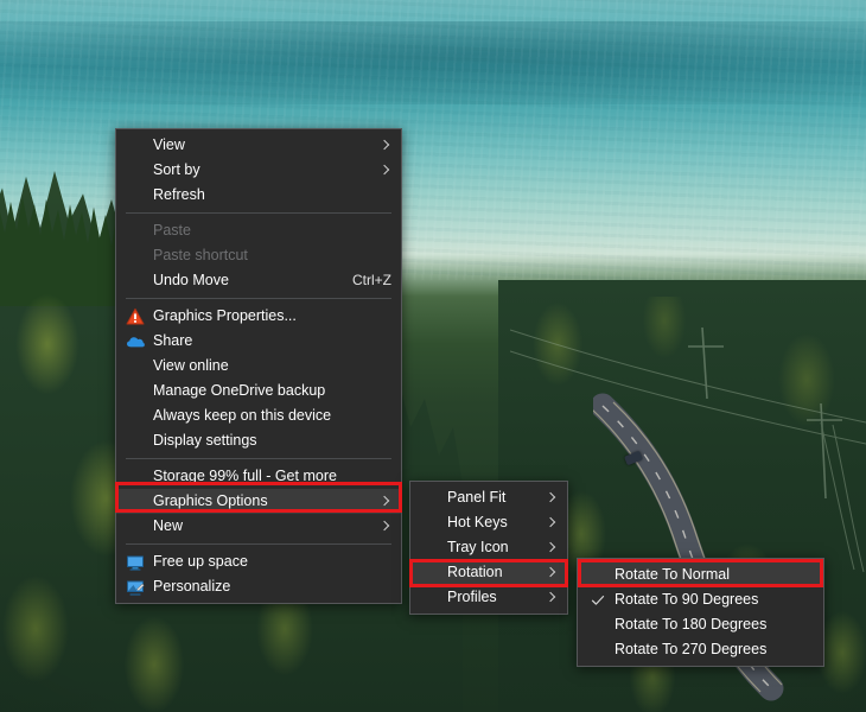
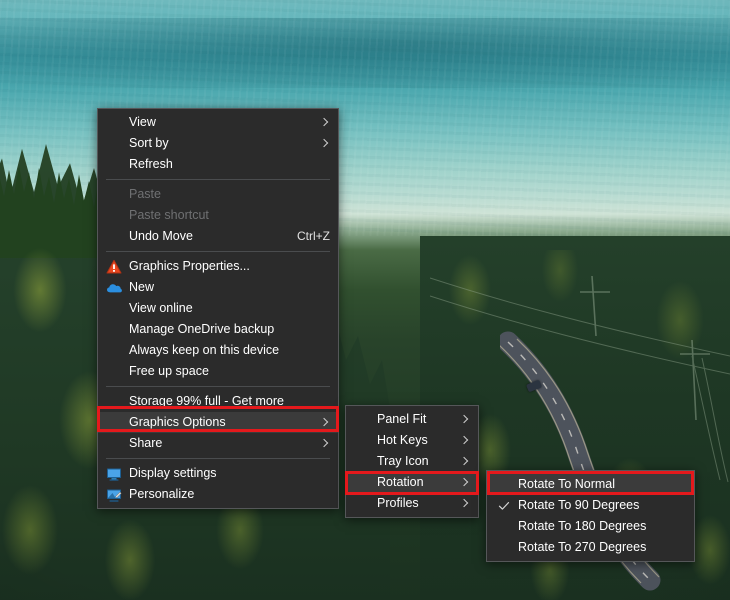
  View
  Sort by
  Refresh
  Paste
  Paste shortcut
  Undo Move
  Ctrl+Z
  Graphics Properties...
- Share
+ New
  View online
  Manage OneDrive backup
  Always keep on this device
- Display settings
+ Free up space
  Storage 99% full - Get more
  Graphics Options
- New
+ Share
- Free up space
+ Display settings
  Personalize
  Panel Fit
  Hot Keys
  Tray Icon
  Rotation
  Profiles
  Rotate To Normal
  Rotate To 90 Degrees
  Rotate To 180 Degrees
  Rotate To 270 Degrees
